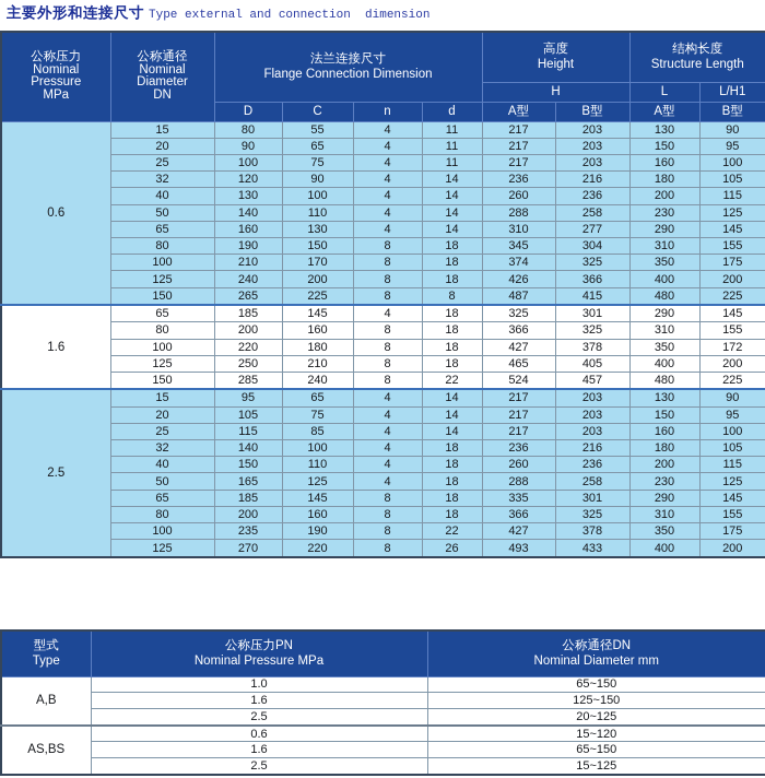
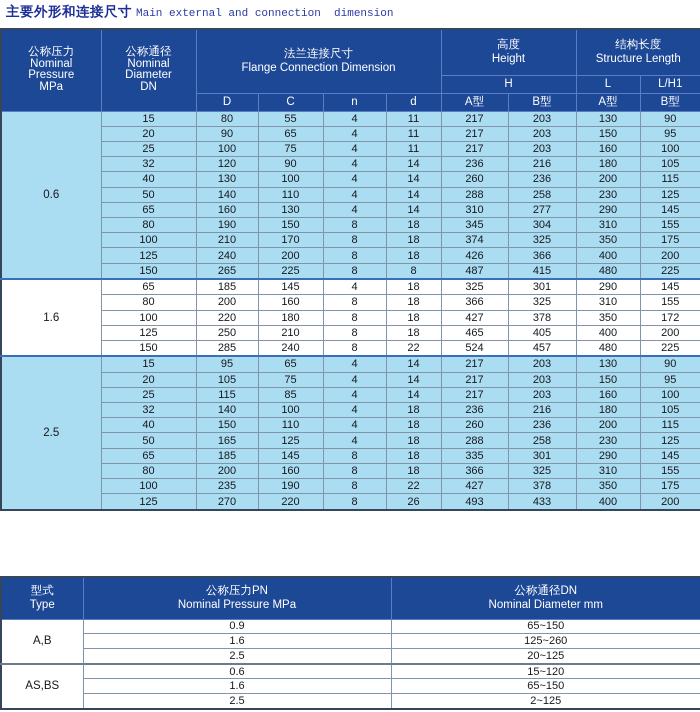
- 主要外形和连接尺寸 Type external and connection dimension
+ 主要外形和连接尺寸 Main external and connection dimension
  公称压力 Nominal Pressure MPa	公称通径 Nominal Diameter DN	法兰连接尺寸 Flange Connection Dimension	高度 Height	结构长度 Structure Length
  H	L	L/H1
  D	C	n	d	A型	B型	A型	B型
  0.6	15	80	55	4	11	217	203	130	90
  20	90	65	4	11	217	203	150	95
  25	100	75	4	11	217	203	160	100
  32	120	90	4	14	236	216	180	105
  40	130	100	4	14	260	236	200	115
  50	140	110	4	14	288	258	230	125
  65	160	130	4	14	310	277	290	145
  80	190	150	8	18	345	304	310	155
  100	210	170	8	18	374	325	350	175
  125	240	200	8	18	426	366	400	200
  150	265	225	8	8	487	415	480	225
  1.6	65	185	145	4	18	325	301	290	145
  80	200	160	8	18	366	325	310	155
  100	220	180	8	18	427	378	350	172
  125	250	210	8	18	465	405	400	200
  150	285	240	8	22	524	457	480	225
  2.5	15	95	65	4	14	217	203	130	90
  20	105	75	4	14	217	203	150	95
  25	115	85	4	14	217	203	160	100
  32	140	100	4	18	236	216	180	105
  40	150	110	4	18	260	236	200	115
  50	165	125	4	18	288	258	230	125
  65	185	145	8	18	335	301	290	145
  80	200	160	8	18	366	325	310	155
  100	235	190	8	22	427	378	350	175
  125	270	220	8	26	493	433	400	200
  型式 Type	公称压力PN Nominal Pressure MPa	公称通径DN Nominal Diameter mm
- A,B	1.0	65~150
+ A,B	0.9	65~150
- 1.6	125~150
+ 1.6	125~260
  2.5	20~125
  AS,BS	0.6	15~120
  1.6	65~150
- 2.5	15~125
+ 2.5	2~125
